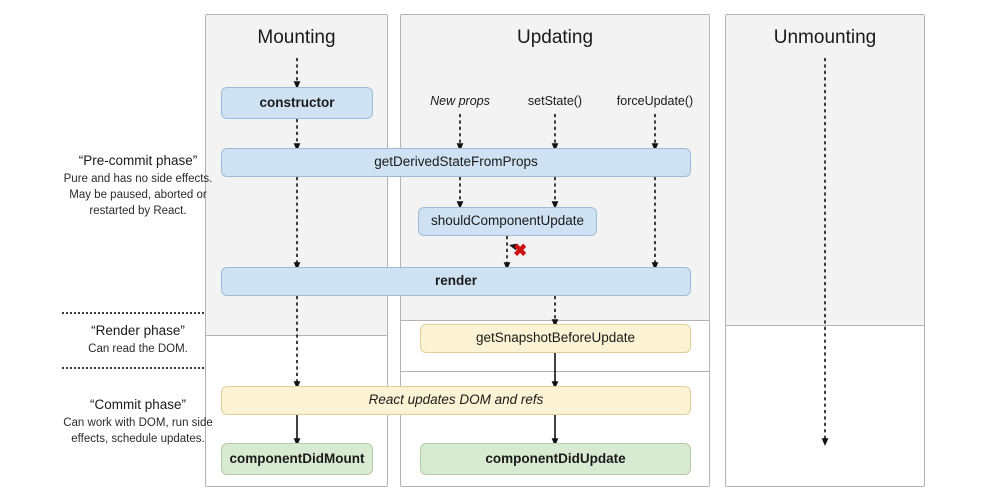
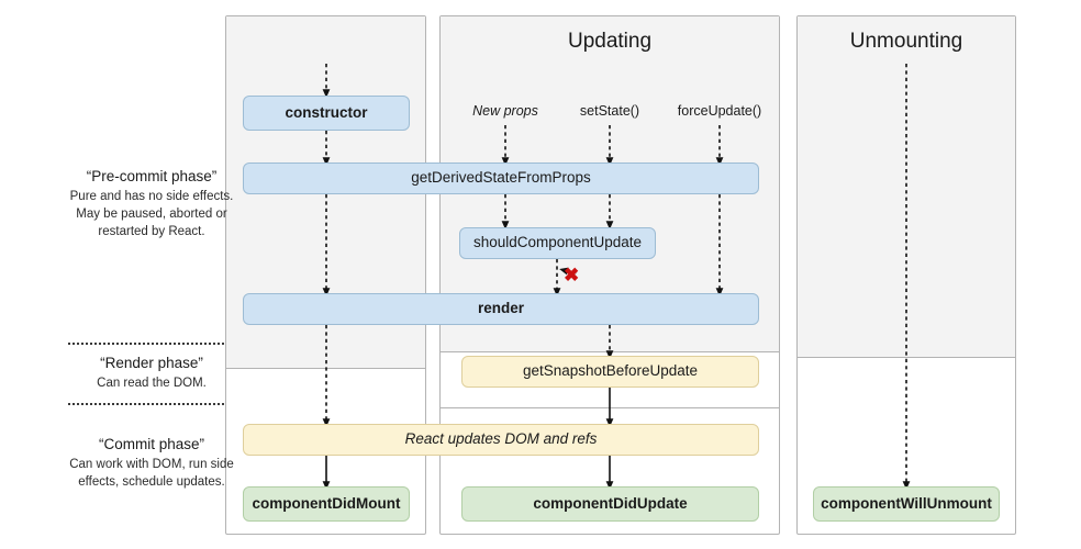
- Mounting
  Updating
  Unmounting
  “Pre-commit phase”
  Pure and has no side effects. May be paused, aborted or restarted by React.
  “Render phase”
  Can read the DOM.
  “Commit phase”
  Can work with DOM, run side effects, schedule updates.
  New props
  setState()
  forceUpdate()
  ✖
  constructor
  getDerivedStateFromProps
  shouldComponentUpdate
  render
  getSnapshotBeforeUpdate
  React updates DOM and refs
  componentDidMount
  componentDidUpdate
+ componentWillUnmount
